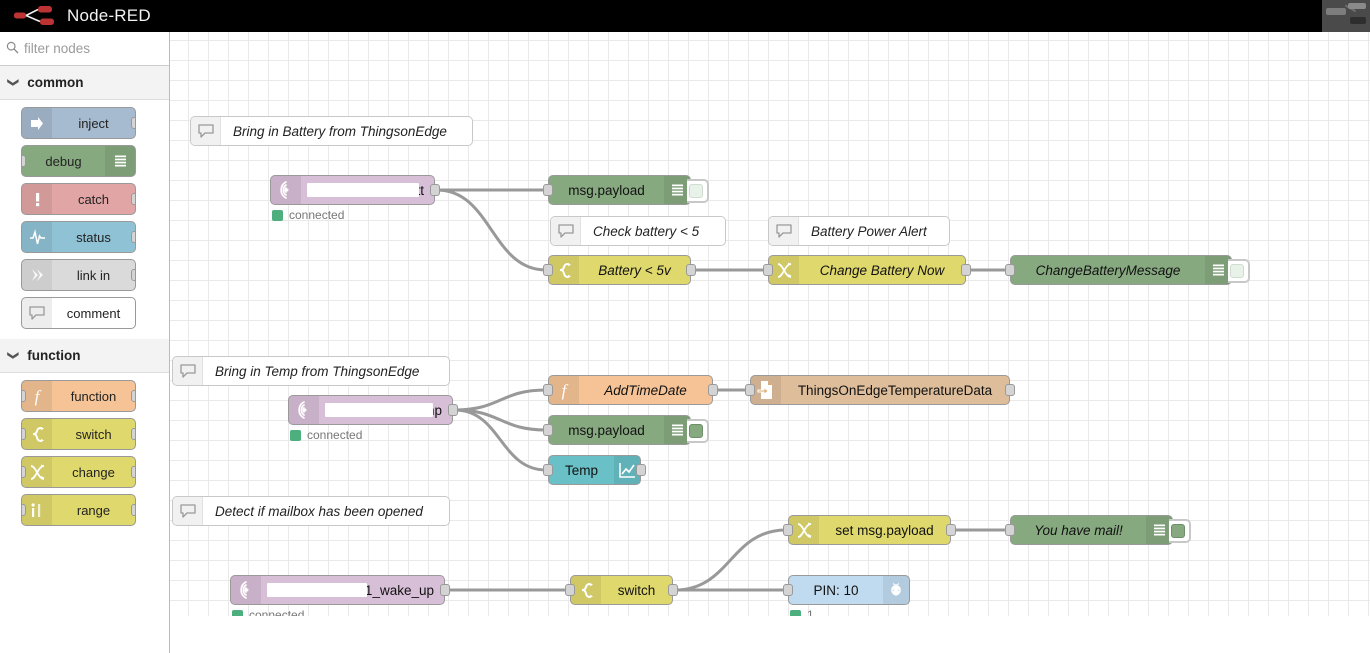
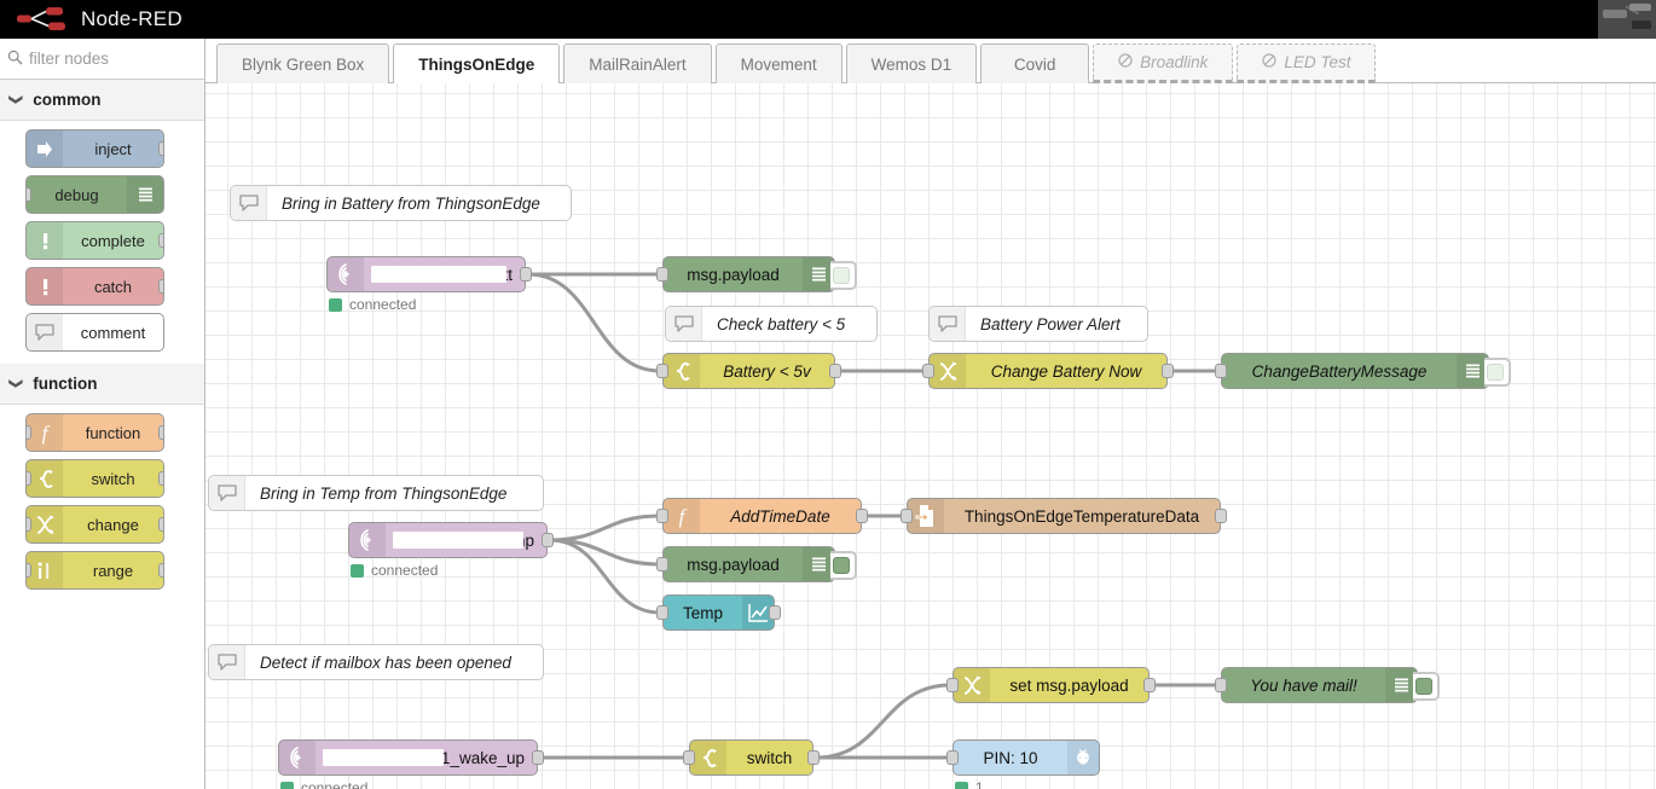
  Node-RED
  filter nodes
  common
  inject
  debug
+ complete
  catch
- status
- link in
  comment
  function
  f
  function
  switch
  change
  range
+ Blynk Green Box
+ ThingsOnEdge
+ MailRainAlert
+ Movement
+ Wemos D1
+ Covid
+ Broadlink
+ LED Test
  Bring in Battery from ThingsonEdge
  Check battery < 5
  Battery Power Alert
  Bring in Temp from ThingsonEdge
  Detect if mailbox has been opened
  connected
  msg.payload
  Battery < 5v
  Change Battery Now
  ChangeBatteryMessage
  connected
  f
  AddTimeDate
  ThingsOnEdgeTemperatureData
  msg.payload
  Temp
  1_wake_up
  connected
  switch
  set msg.payload
  You have mail!
  PIN: 10
  1
